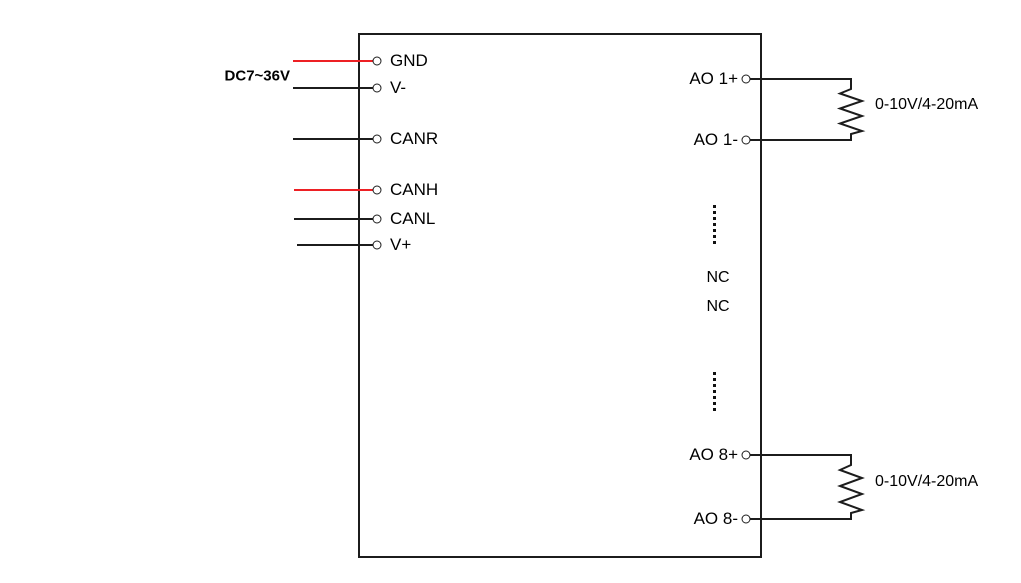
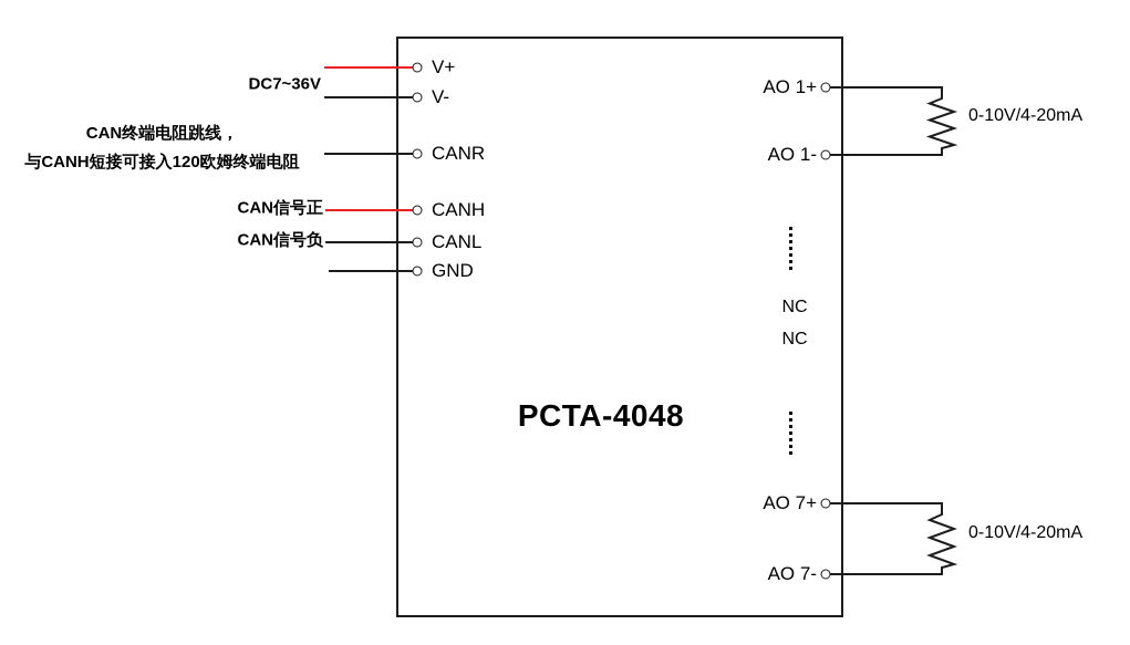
+ PCTA-4048
- GND
+ V+
  V-
  CANR
  CANH
  CANL
- V+
+ GND
  DC7~36V
+ CAN终端电阻跳线，
+ 与CANH短接可接入120欧姆终端电阻
+ CAN信号正
+ CAN信号负
  AO 1+
  AO 1-
- AO 8+
+ AO 7+
- AO 8-
+ AO 7-
  NC
  NC
  0-10V/4-20mA
  0-10V/4-20mA
